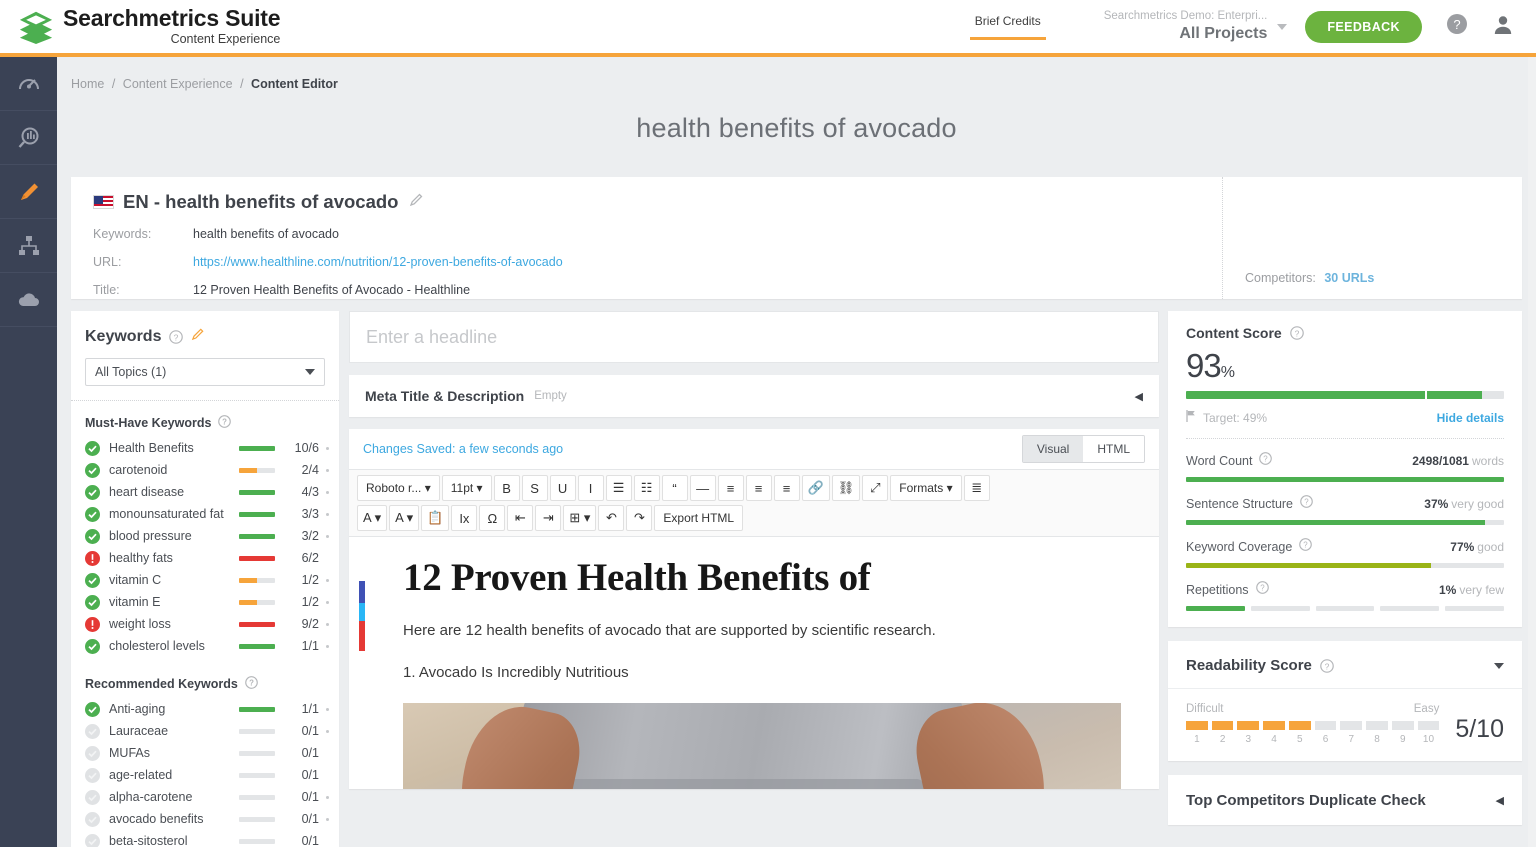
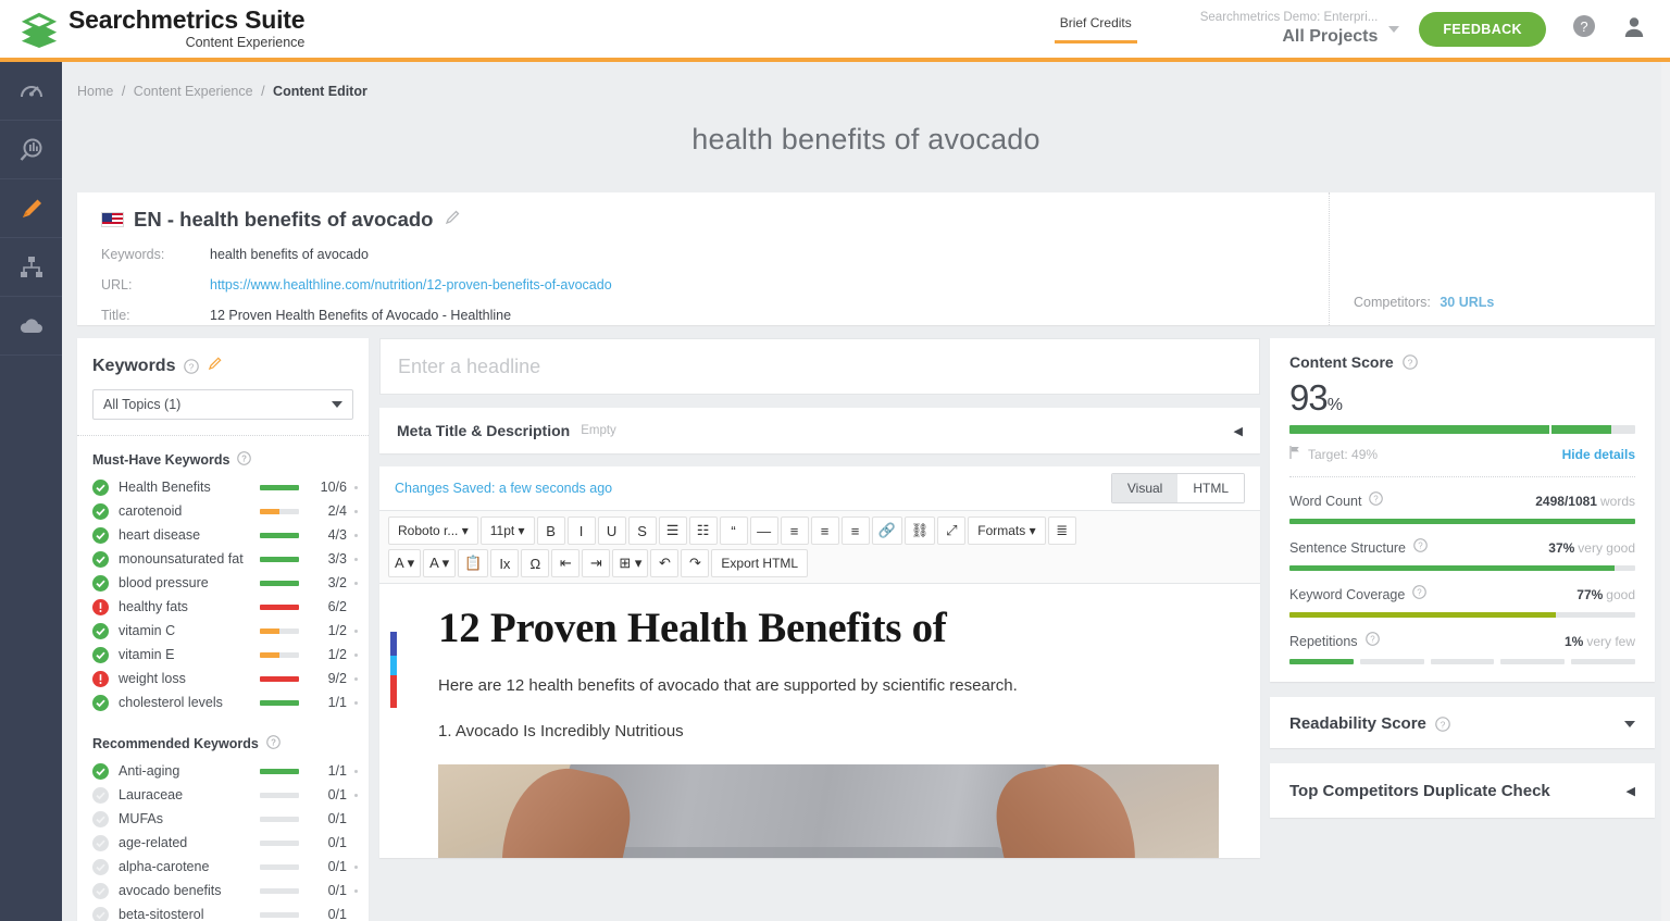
  Searchmetrics Suite
  Content Experience
  Brief Credits
  Searchmetrics Demo: Enterpri...
  All Projects
  FEEDBACK
  ?
  Home / Content Experience / Content Editor
  health benefits of avocado
  EN - health benefits of avocado
  Keywords:
  health benefits of avocado
  URL:
  https://www.healthline.com/nutrition/12-proven-benefits-of-avocado
  Title:
  12 Proven Health Benefits of Avocado - Healthline
  Competitors: 30 URLs
  Keywords
  ?
  All Topics (1)
  Must-Have Keywords
  ?
  Health Benefits
  10/6
  carotenoid
  2/4
  heart disease
  4/3
  monounsaturated fat
  3/3
  blood pressure
  3/2
  healthy fats
  6/2
  vitamin C
  1/2
  vitamin E
  1/2
  weight loss
  9/2
  cholesterol levels
  1/1
  Recommended Keywords
  ?
  Anti-aging
  1/1
  Lauraceae
  0/1
  MUFAs
  0/1
  age-related
  0/1
  alpha-carotene
  0/1
  avocado benefits
  0/1
  beta-sitosterol
  0/1
  Enter a headline
  Meta Title & Description
  Empty
  ◀
  Changes Saved: a few seconds ago
  Visual
  HTML
  Roboto r... ▾
  11pt ▾
  B
- S
+ I
  U
- I
+ S
  ☰
  ☷
  “
  —
  ≡
  ≡
  ≡
  🔗
  ⛓
  ⤢
  Formats ▾
  ≣
  A ▾
  A ▾
  📋
  Ix
  Ω
  ⇤
  ⇥
  ⊞ ▾
  ↶
  ↷
  Export HTML
  12 Proven Health Benefits of
  Here are 12 health benefits of avocado that are supported by scientific research.
  1. Avocado Is Incredibly Nutritious
  Content Score
  ?
  93%
  Target: 49%
  Hide details
  Word Count
  ?
  2498/1081 words
  Sentence Structure
  ?
  37% very good
  Keyword Coverage
  ?
  77% good
  Repetitions
  ?
  1% very few
  Readability Score
  ?
- Difficult
- Easy
- 1
- 2
- 3
- 4
- 5
- 6
- 7
- 8
- 9
- 10
- 5/10
  Top Competitors Duplicate Check
  ◀
